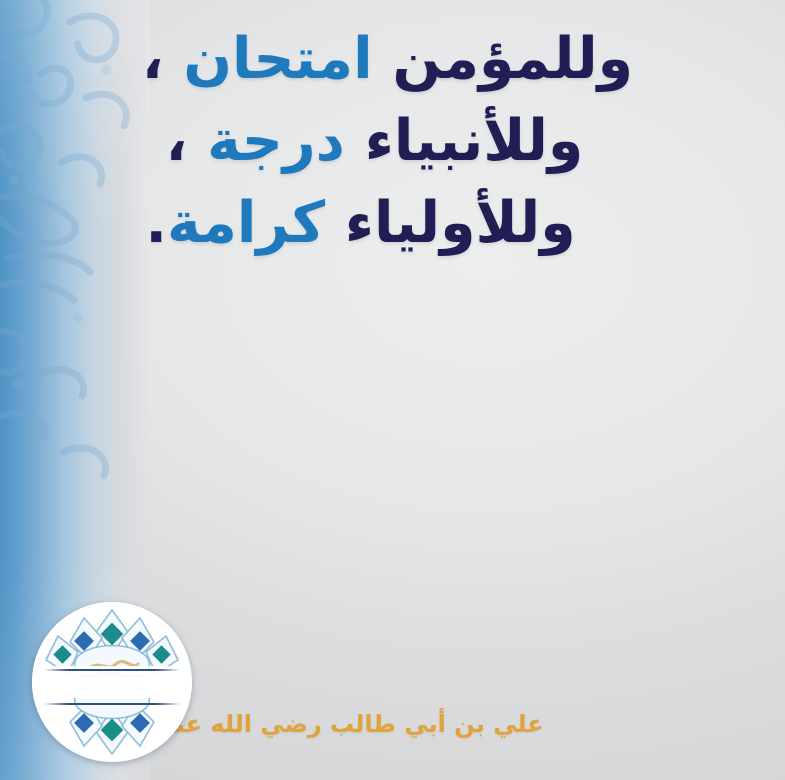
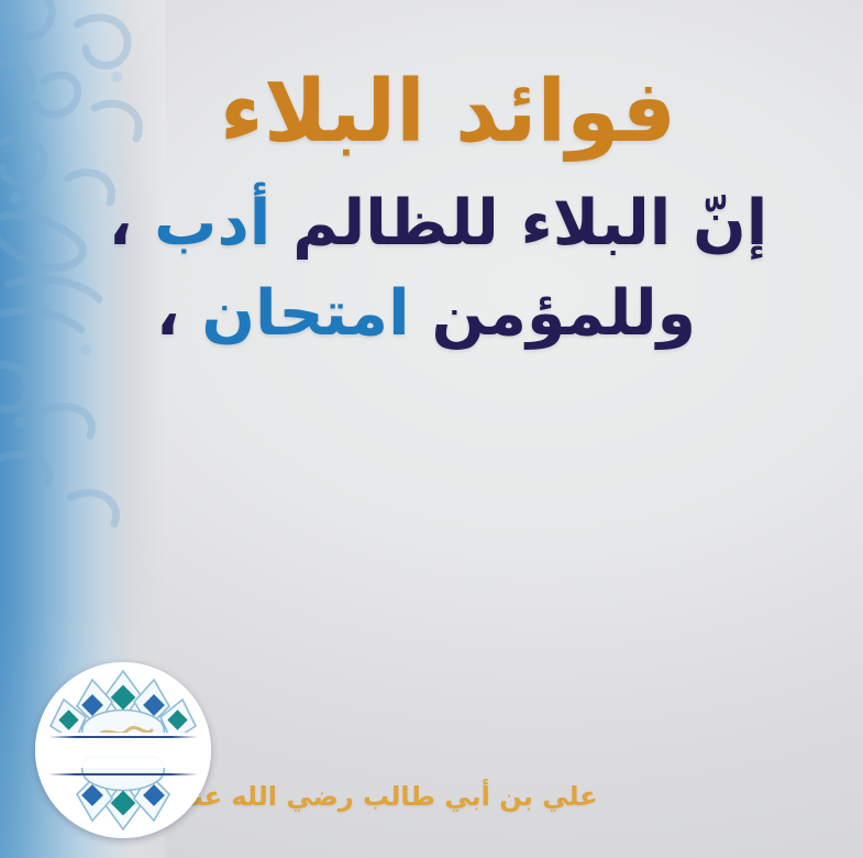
+ فوائد البلاء
+ إنّ البلاء للظالم أدب ،
  وللمؤمن امتحان ،
- وللأنبياء درجة ،
- وللأولياء كرامة.
  علي بن أبي طالب رضي الله عن
